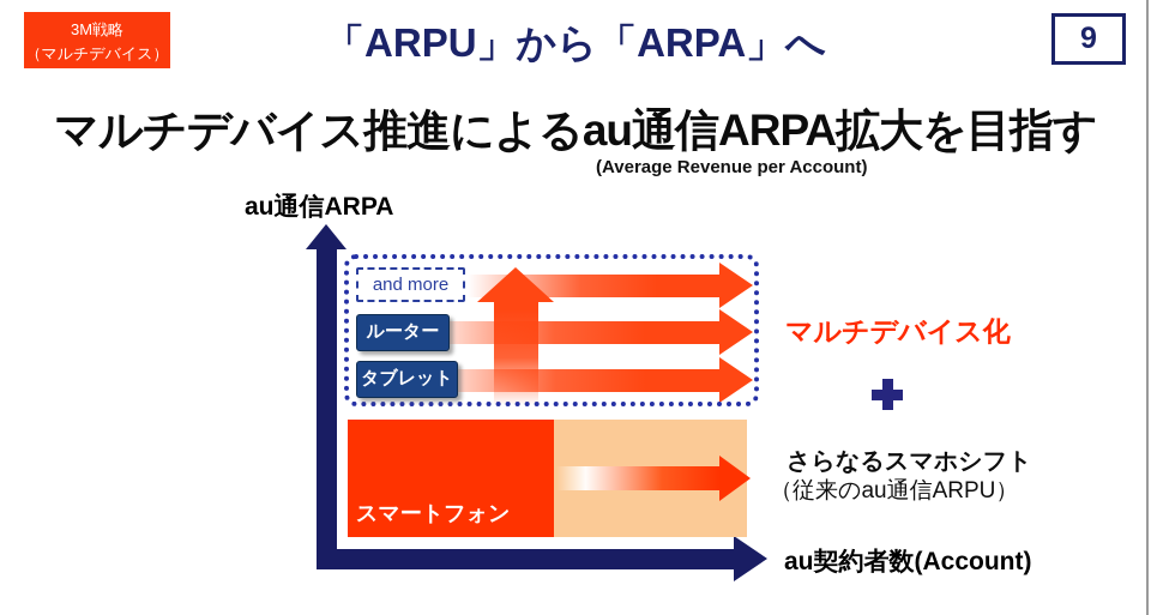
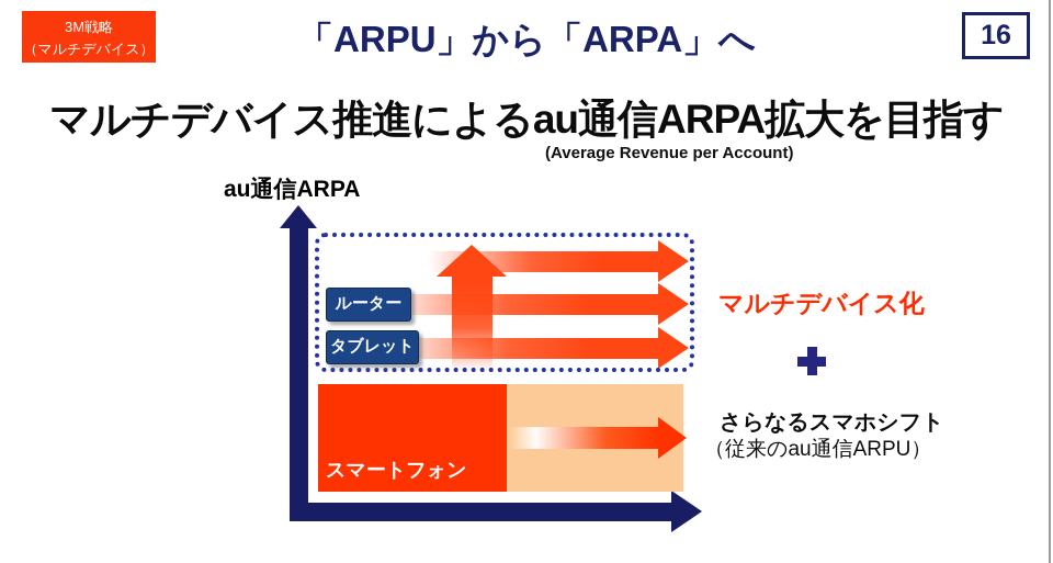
  3M戦略
  （マルチデバイス）
  「ARPU」から「ARPA」へ
- 9
+ 16
  マルチデバイス推進によるau通信ARPA拡大を目指す
  (Average Revenue per Account)
  au通信ARPA
- au契約者数(Account)
- and more
  ルーター
  タブレット
  スマートフォン
  マルチデバイス化
  さらなるスマホシフト
  （従来のau通信ARPU）
